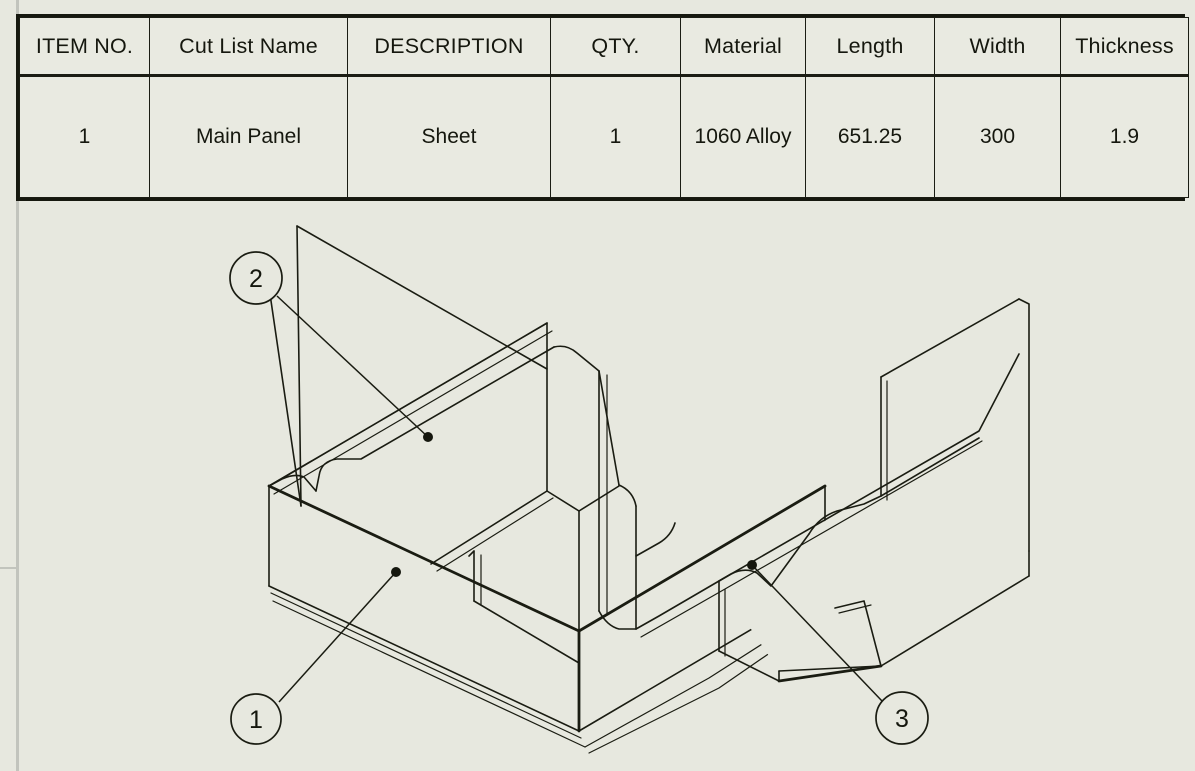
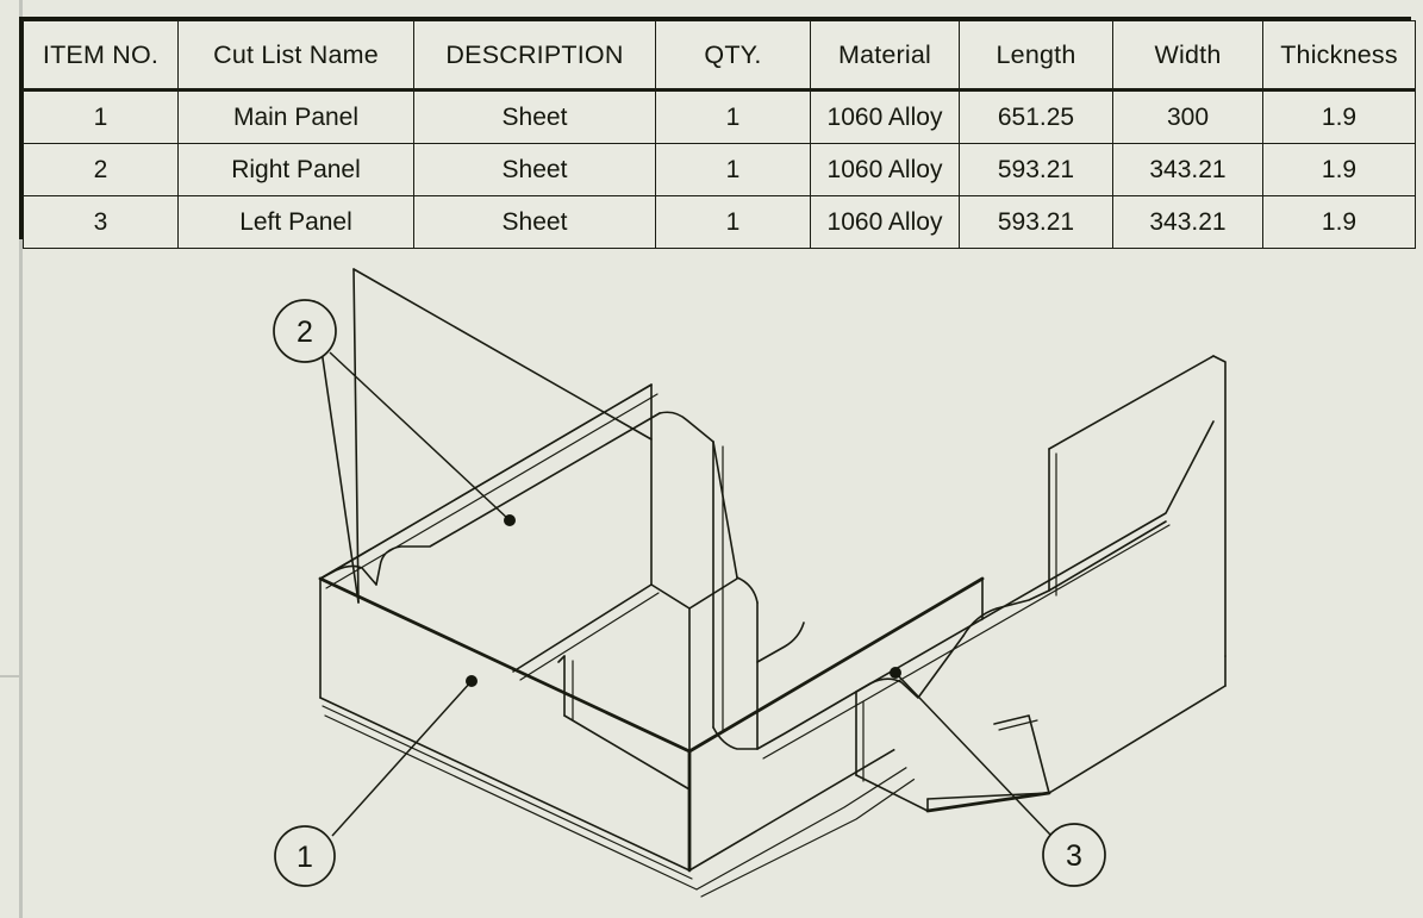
  ITEM NO.	Cut List Name	DESCRIPTION	QTY.	Material	Length	Width	Thickness
  1	Main Panel	Sheet	1	1060 Alloy	651.25	300	1.9
+ 2	Right Panel	Sheet	1	1060 Alloy	593.21	343.21	1.9
+ 3	Left Panel	Sheet	1	1060 Alloy	593.21	343.21	1.9
  1
  2
  3
